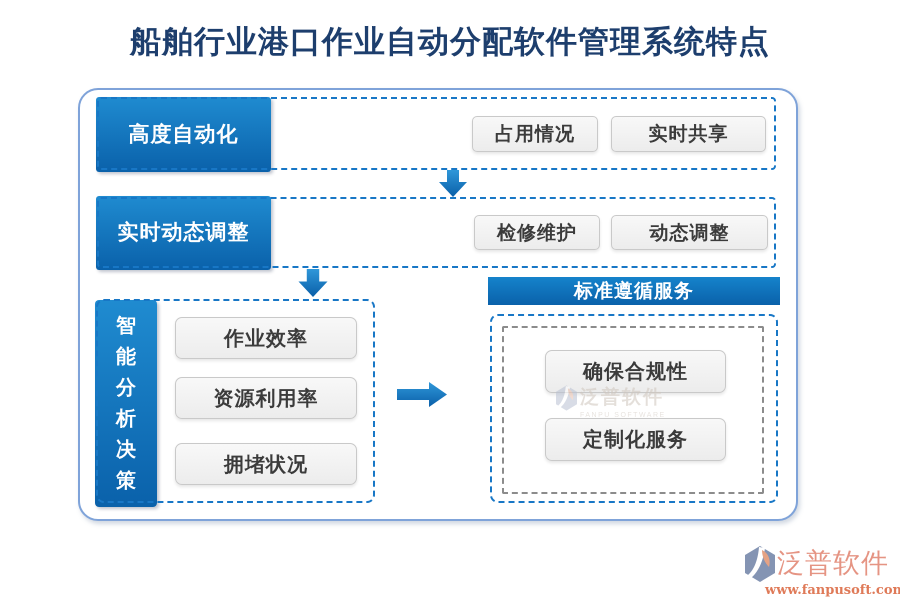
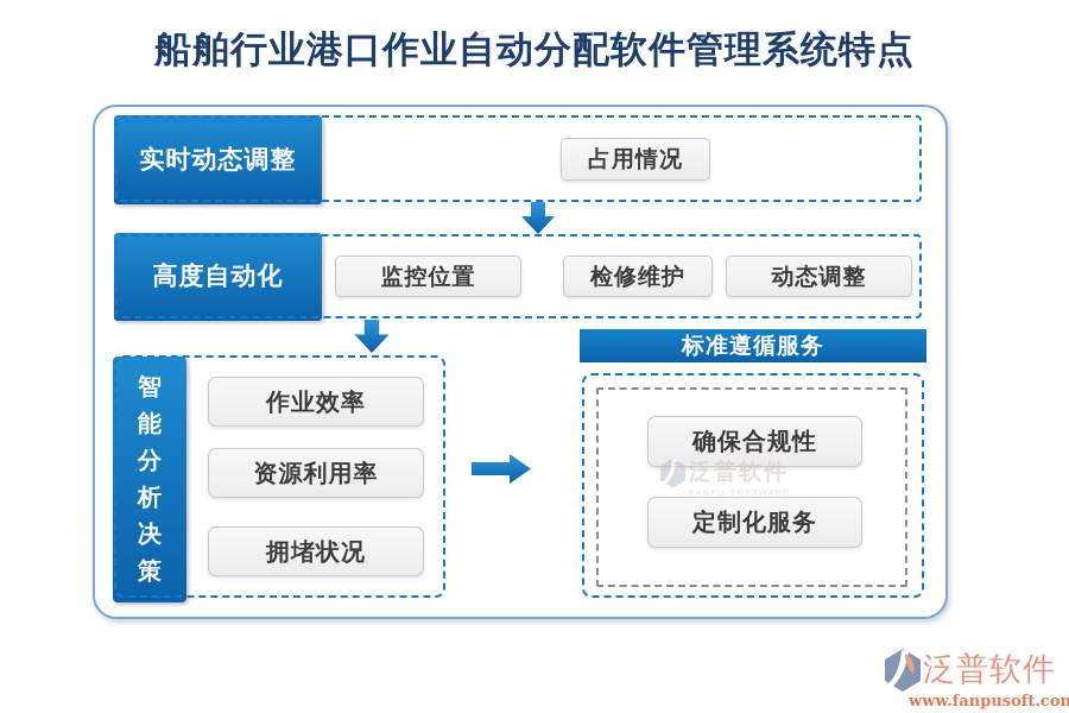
  船舶行业港口作业自动分配软件管理系统特点
- 高度自动化
+ 实时动态调整
  占用情况
- 实时共享
- 实时动态调整
+ 高度自动化
+ 监控位置
  检修维护
  动态调整
  智能分析决策
  作业效率
  资源利用率
  拥堵状况
  标准遵循服务
  确保合规性
  定制化服务
  泛普软件
  泛普软件
  www.fanpusoft.com
